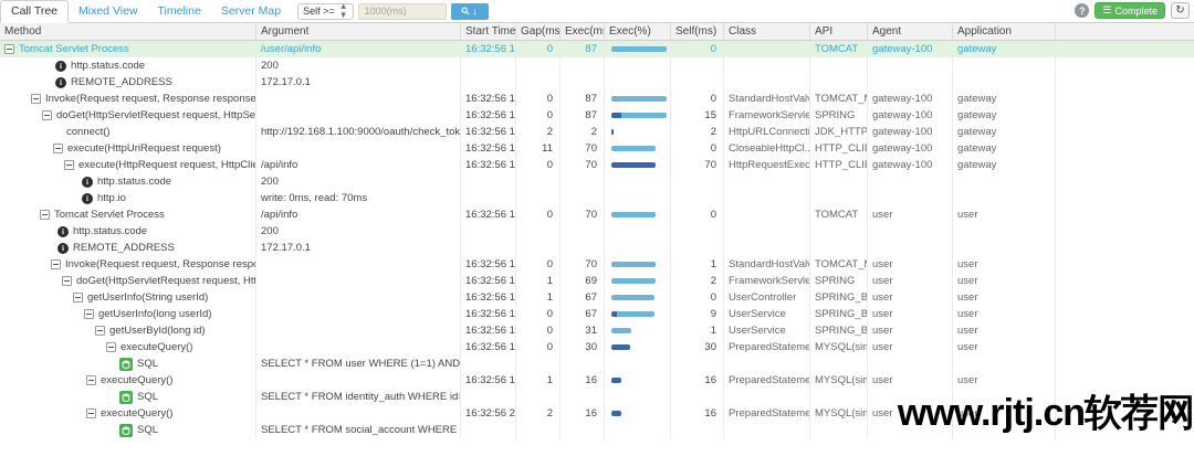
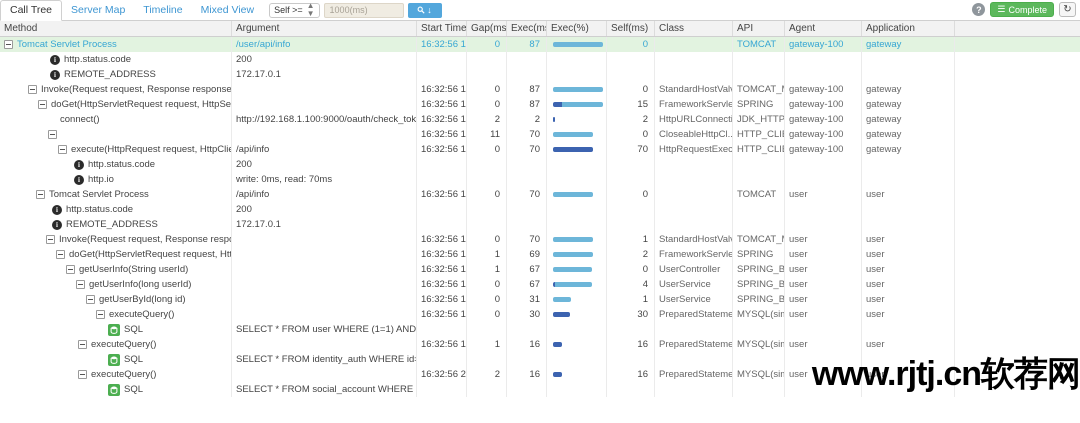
  Call Tree
- Mixed View
+ Server Map
  Timeline
- Server Map
+ Mixed View
  Self >=
  ▲
  ▼
  1000(ms)
  ↓
  ?
  ☰
  Complete
  ↻
  Method
  Argument
  Start Time
  Gap(ms
  Exec(m
  Exec(%)
  Self(ms)
  Class
  API
  Agent
  Application
  Tomcat Servlet Process
  /user/api/info
  16:32:56 1
  0
  87
  0
  TOMCAT
  gateway-100
  gateway
  i
  http.status.code
  200
  i
  REMOTE_ADDRESS
  172.17.0.1
  Invoke(Request request, Response response
  16:32:56 1
  0
  87
  0
  StandardHostValv
  gateway-100
  gateway
  16:32:56 1
  0
  87
  15
  FrameworkServle
  SPRING
  gateway-100
  gateway
  connect()
  http://192.168.1.100:9000/oauth/check_tok
  16:32:56 1
  2
  2
  2
  HttpURLConnecti
  JDK_HTTP
  gateway-100
  gateway
- execute(HttpUriRequest request)
  16:32:56 1
  11
  70
  0
  CloseableHttpCl..
  gateway-100
  gateway
  /api/info
  16:32:56 1
  0
  70
  70
  HttpRequestExec
  gateway-100
  gateway
  i
  http.status.code
  200
  i
  http.io
  write: 0ms, read: 70ms
  Tomcat Servlet Process
  /api/info
  16:32:56 1
  0
  70
  0
  TOMCAT
  user
  user
  i
  http.status.code
  200
  i
  REMOTE_ADDRESS
  172.17.0.1
  Invoke(Request request, Response resp
  16:32:56 1
  0
  70
  1
  StandardHostValv
  user
  user
  doGet(HttpServletRequest request, Htt
  16:32:56 1
  1
  69
  2
  FrameworkServle
  SPRING
  user
  user
  getUserInfo(String userId)
  16:32:56 1
  1
  67
  0
  UserController
  user
  user
  getUserInfo(long userId)
  16:32:56 1
  0
  67
- 9
+ 4
  UserService
  user
  user
  getUserById(long id)
  16:32:56 1
  0
  31
  1
  UserService
  user
  user
  executeQuery()
  16:32:56 1
  0
  30
  30
  PreparedStateme
  MYSQL(sim
  user
  user
  SQL
  SELECT * FROM user WHERE (1=1) AND
  executeQuery()
  16:32:56 1
  1
  16
  16
  PreparedStateme
  MYSQL(sim
  user
  user
  SQL
  SELECT * FROM identity_auth WHERE id
  executeQuery()
  16:32:56 2
  2
  16
  16
  PreparedStateme
  MYSQL(sim
  user
  user
  SQL
  SELECT * FROM social_account WHERE i
  www.rjtj.cn软荐网
